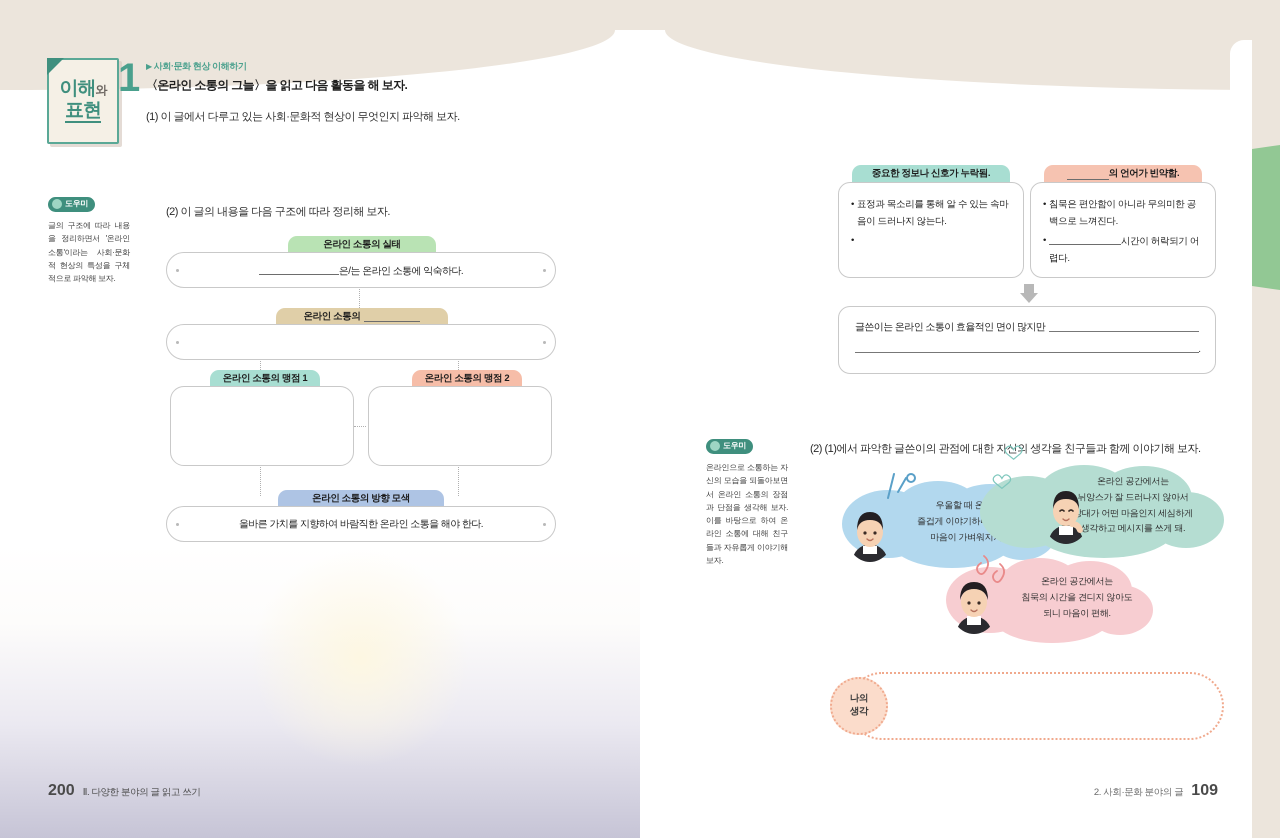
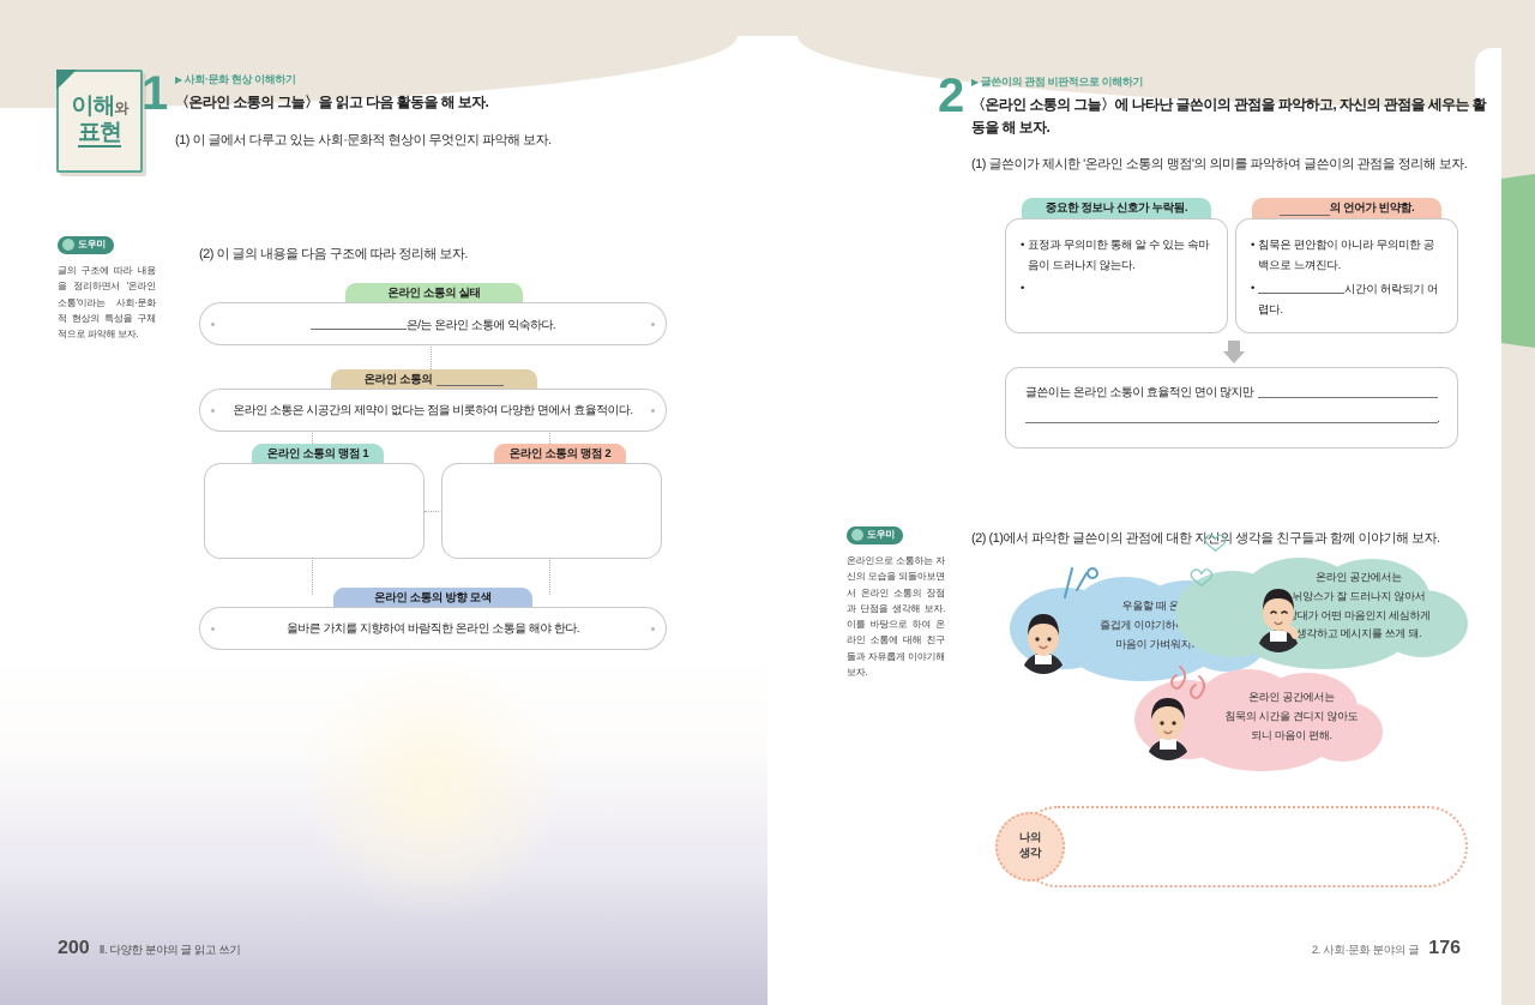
  이해와
  표현
  1
  ▶ 사회·문화 현상 이해하기
  〈온라인 소통의 그늘〉을 읽고 다음 활동을 해 보자.
  (1) 이 글에서 다루고 있는 사회·문화적 현상이 무엇인지 파악해 보자.
  도우미
  글의 구조에 따라 내용을 정리하면서 '온라인 소통'이라는 사회·문화적 현상의 특성을 구체적으로 파악해 보자.
  (2) 이 글의 내용을 다음 구조에 따라 정리해 보자.
  온라인 소통의 실태
  은/는 온라인 소통에 익숙하다.
  온라인 소통의
+ 온라인 소통은 시공간의 제약이 없다는 점을 비롯하여 다양한 면에서 효율적이다.
  온라인 소통의 맹점 1
  온라인 소통의 맹점 2
  온라인 소통의 방향 모색
  올바른 가치를 지향하여 바람직한 온라인 소통을 해야 한다.
  200
  Ⅱ. 다양한 분야의 글 읽고 쓰기
+ 2
+ ▶ 글쓴이의 관점 비판적으로 이해하기
+ 〈온라인 소통의 그늘〉에 나타난 글쓴이의 관점을 파악하고, 자신의 관점을 세우는 활동을 해 보자.
+ (1) 글쓴이가 제시한 '온라인 소통의 맹점'의 의미를 파악하여 글쓴이의 관점을 정리해 보자.
  중요한 정보나 신호가 누락됨.
  •
- 표정과 목소리를 통해 알 수 있는 속마음이 드러나지 않는다.
+ 표정과 무의미한 통해 알 수 있는 속마음이 드러나지 않는다.
  •
  의 언어가 빈약함.
  •
  침묵은 편안함이 아니라 무의미한 공백으로 느껴진다.
  •
  시간이 허락되기 어렵다.
  글쓴이는 온라인 소통이 효율적인 면이 많지만
  .
  도우미
  온라인으로 소통하는 자신의 모습을 되돌아보면서 온라인 소통의 장점과 단점을 생각해 보자. 이를 바탕으로 하여 온라인 소통에 대해 친구들과 자유롭게 이야기해 보자.
  (2) (1)에서 파악한 글쓴이의 관점에 대한 자신의 생각을 친구들과 함께 이야기해 보자.
  온라인 공간에서는
  뉘앙스가 잘 드러나지 않아서
  대가 어떤 마음인지 세심하게
  생각하고 메시지를 쓰게 돼.
  온라인 공간에서는
  침묵의 시간을 견디지 않아도
  되니 마음이 편해.
  나의
  생각
  2. 사회·문화 분야의 글
- 109
+ 176
